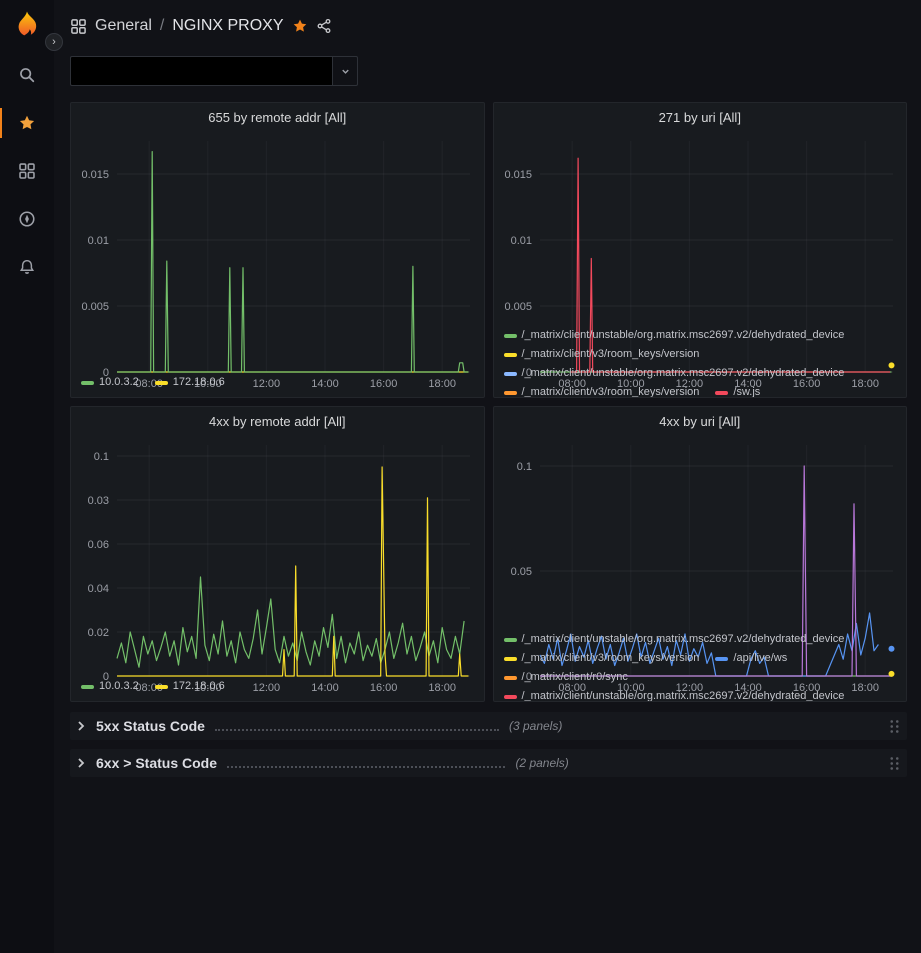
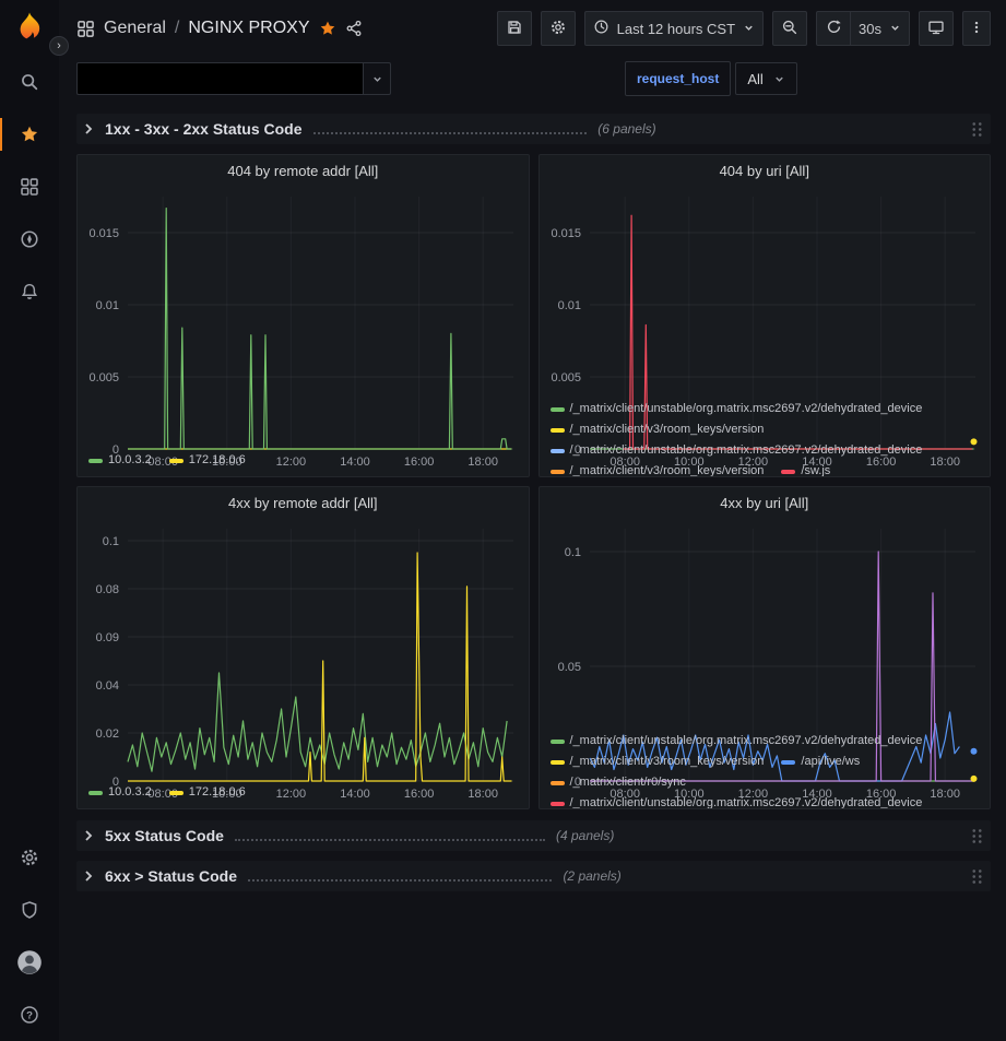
+ ?
  ›
  General
  /
  NGINX PROXY
+ Last 12 hours CST
+ 30s
+ request_host
+ All
+ 1xx - 3xx - 2xx Status Code
+ (6 panels)
- 655 by remote addr [All]
+ 404 by remote addr [All]
  08:0
  10:00
  12:00
  14:00
  16:00
  18:00
  0
  0.005
  0.01
  0.015
  10.0.3.2
  172.18.0.6
- 271 by uri [All]
+ 404 by uri [All]
  08:00
  10:00
  12:00
  14:00
  16:00
  18:00
  0
  0.005
  0.01
  0.015
  /_matrix/client/unstable/org.matrix.msc2697.v2/dehydrated_device
  /_matrix/client/v3/room_keys/version
  /_matrix/client/unstable/org.matrix.msc2697.v2/dehydrated_device
  /_matrix/client/v3/room_keys/version
  /sw.js
  4xx by remote addr [All]
  08:0
  10:00
  12:00
  14:00
  16:00
  18:00
  0
  0.02
  0.04
- 0.06
+ 0.09
- 0.03
+ 0.08
  0.1
  10.0.3.2
  172.18.0.6
  4xx by uri [All]
  08:00
  10:00
  12:00
  14:00
  16:00
  18:00
  0
  0.05
  0.1
  /_matrix/client/unstable/org.matrix.msc2697.v2/dehydrated_device
  /_matrix/client/v3/room_keys/version
  /api/live/ws
  /_matrix/client/r0/sync
  /_matrix/client/unstable/org.matrix.msc2697.v2/dehydrated_device
  5xx Status Code
- (3 panels)
+ (4 panels)
  6xx > Status Code
  (2 panels)
